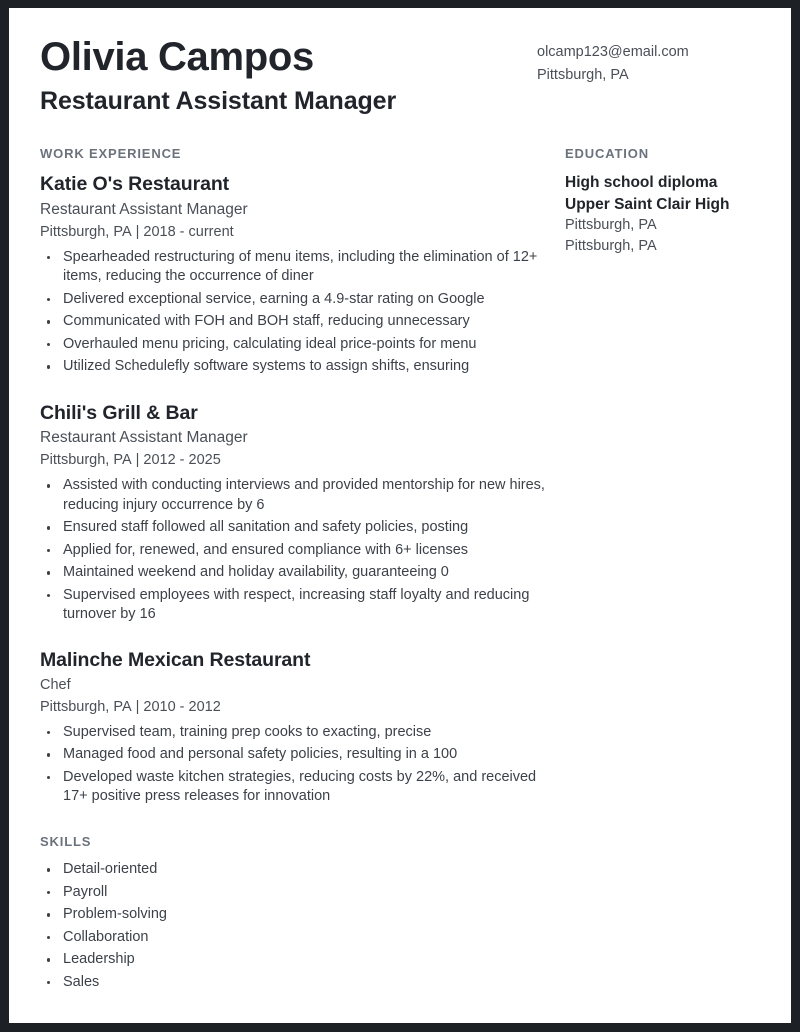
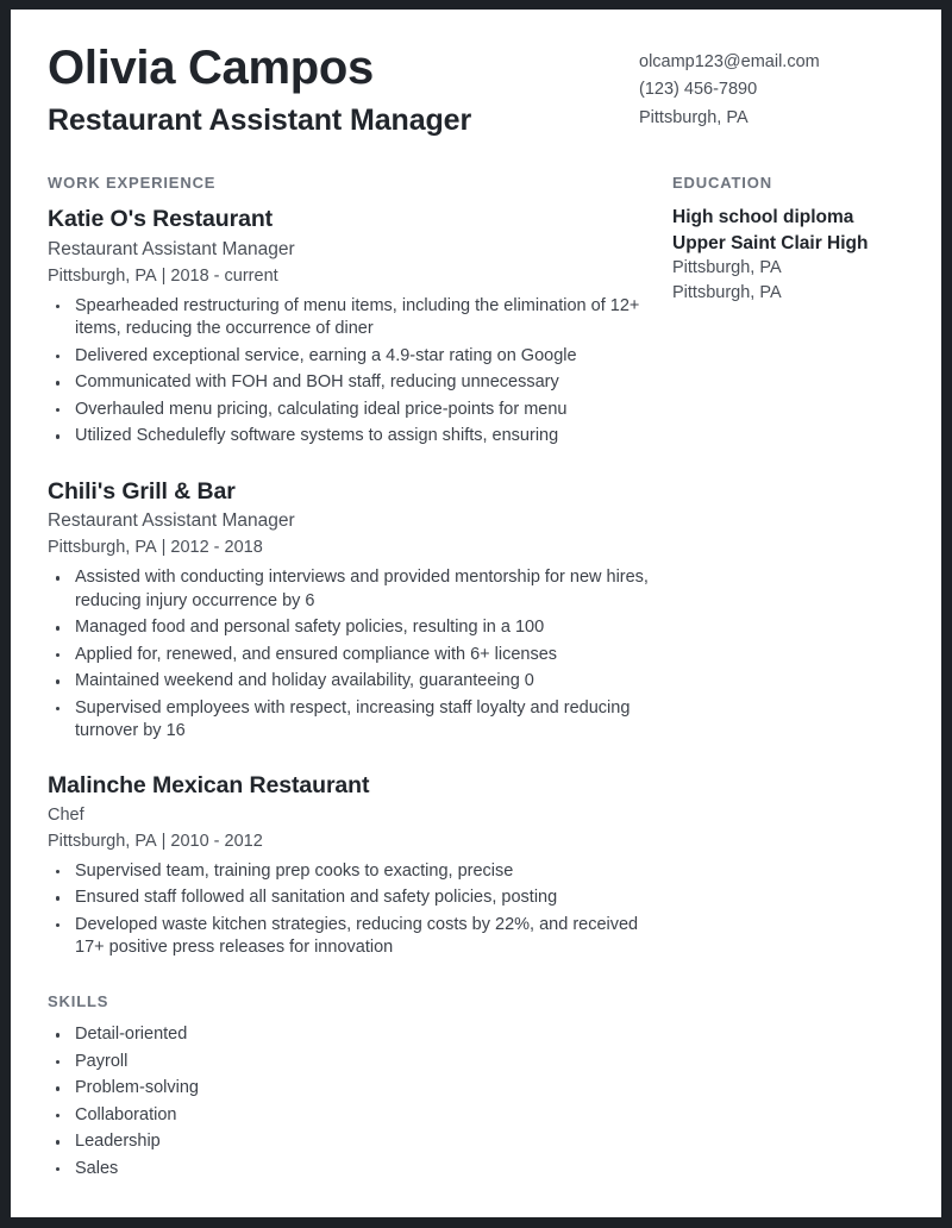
  Olivia Campos
  Restaurant Assistant Manager
  olcamp123@email.com
+ (123) 456-7890
  Pittsburgh, PA
  WORK EXPERIENCE
  Katie O's Restaurant
  Restaurant Assistant Manager
  Pittsburgh, PA | 2018 - current
  Spearheaded restructuring of menu items, including the elimination of 12+ items, reducing the occurrence of diner
  Delivered exceptional service, earning a 4.9-star rating on Google
  Communicated with FOH and BOH staff, reducing unnecessary
  Overhauled menu pricing, calculating ideal price-points for menu
  Utilized Schedulefly software systems to assign shifts, ensuring
  Chili's Grill & Bar
  Restaurant Assistant Manager
- Pittsburgh, PA | 2012 - 2025
+ Pittsburgh, PA | 2012 - 2018
  Assisted with conducting interviews and provided mentorship for new hires, reducing injury occurrence by 6
- Ensured staff followed all sanitation and safety policies, posting
+ Managed food and personal safety policies, resulting in a 100
  Applied for, renewed, and ensured compliance with 6+ licenses
  Maintained weekend and holiday availability, guaranteeing 0
  Supervised employees with respect, increasing staff loyalty and reducing turnover by 16
  Malinche Mexican Restaurant
  Chef
  Pittsburgh, PA | 2010 - 2012
  Supervised team, training prep cooks to exacting, precise
- Managed food and personal safety policies, resulting in a 100
+ Ensured staff followed all sanitation and safety policies, posting
  Developed waste kitchen strategies, reducing costs by 22%, and received 17+ positive press releases for innovation
  SKILLS
  Detail-oriented
  Payroll
  Problem-solving
  Collaboration
  Leadership
  Sales
  EDUCATION
  High school diploma
  Upper Saint Clair High
  Pittsburgh, PA
  Pittsburgh, PA
